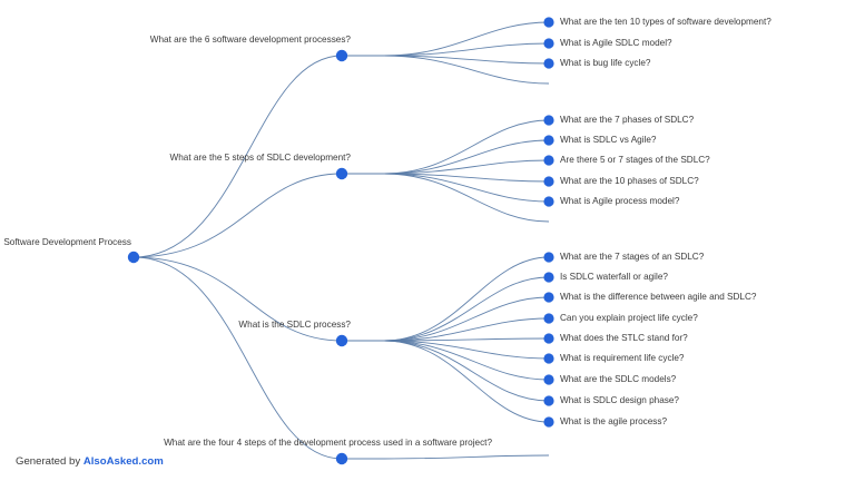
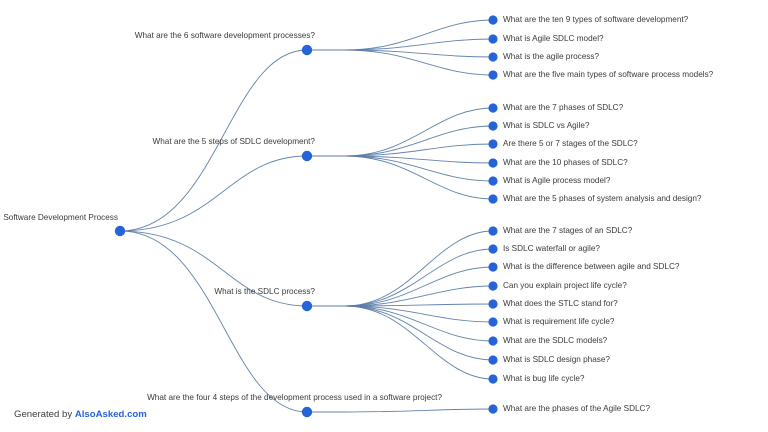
  Software Development Process
  What are the 6 software development processes?
- What are the ten 10 types of software development?
+ What are the ten 9 types of software development?
  What is Agile SDLC model?
- What is bug life cycle?
+ What is the agile process?
+ What are the five main types of software process models?
  What are the 5 steps of SDLC development?
  What are the 7 phases of SDLC?
  What is SDLC vs Agile?
  Are there 5 or 7 stages of the SDLC?
  What are the 10 phases of SDLC?
  What is Agile process model?
+ What are the 5 phases of system analysis and design?
  What is the SDLC process?
  What are the 7 stages of an SDLC?
  Is SDLC waterfall or agile?
  What is the difference between agile and SDLC?
  Can you explain project life cycle?
  What does the STLC stand for?
  What is requirement life cycle?
  What are the SDLC models?
  What is SDLC design phase?
- What is the agile process?
+ What is bug life cycle?
  What are the four 4 steps of the development process used in a software project?
+ What are the phases of the Agile SDLC?
  Generated by AlsoAsked.com
